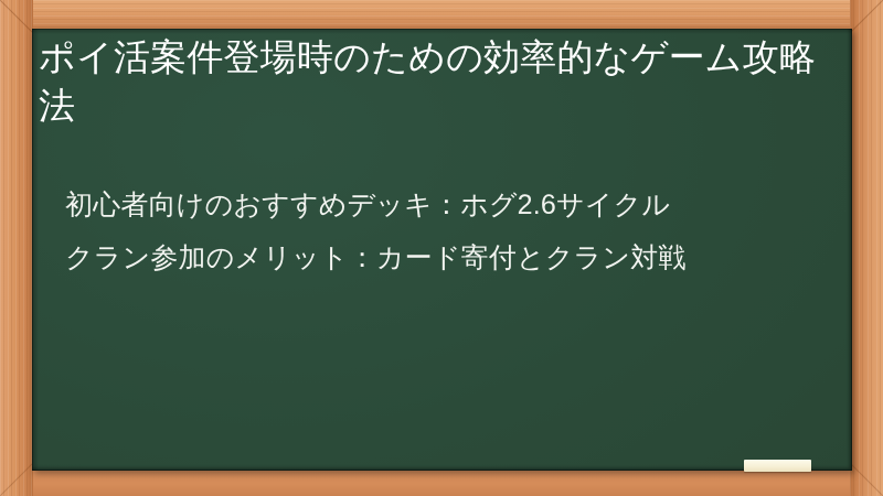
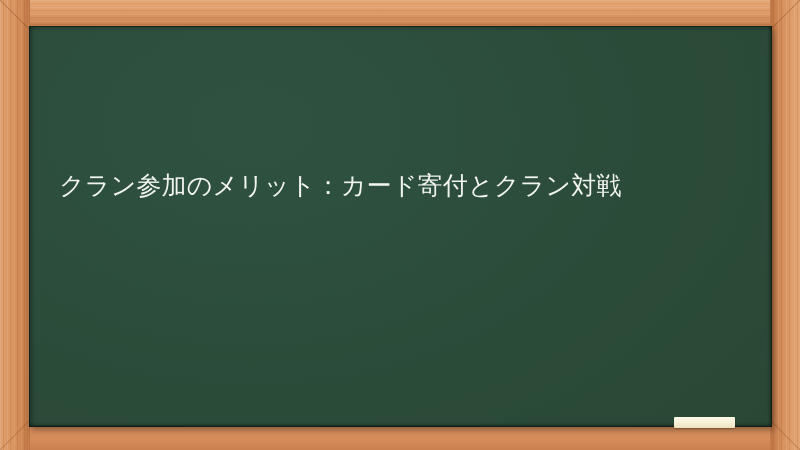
- ポイ活案件登場時のための効率的なゲーム攻略法
- 初心者向けのおすすめデッキ：ホグ2.6サイクル
  クラン参加のメリット：カード寄付とクラン対戦
